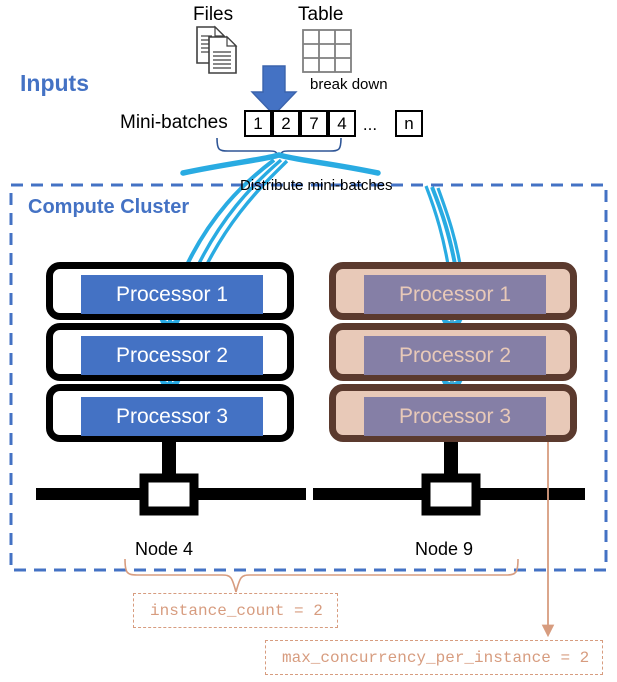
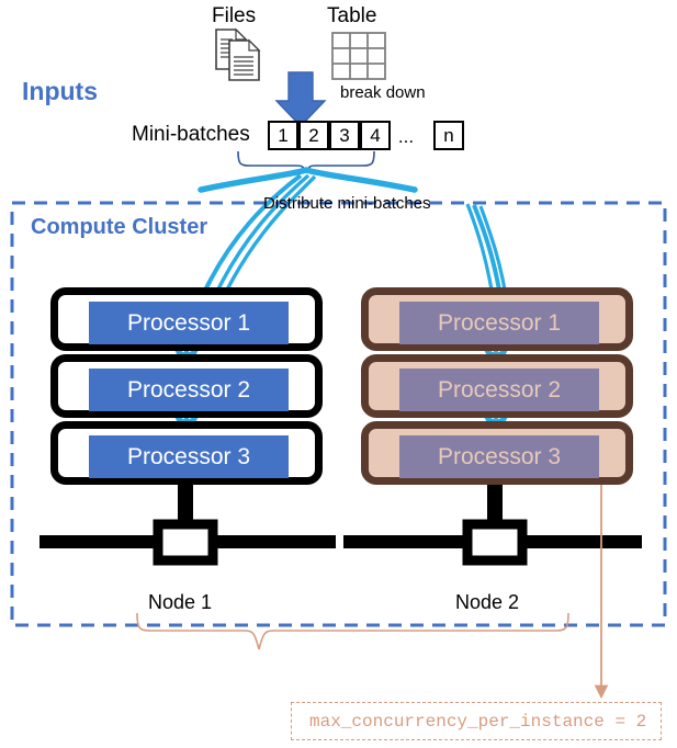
  Files
  Table
  Inputs
  break down
  Mini-batches
  1
  2
- 7
+ 3
  4
  ...
  n
  Distribute mini-batches
  Compute Cluster
  Processor 1
  Processor 2
  Processor 3
  Processor 1
  Processor 2
  Processor 3
- Node 4
+ Node 1
- Node 9
+ Node 2
- instance_count = 2
  max_concurrency_per_instance = 2
